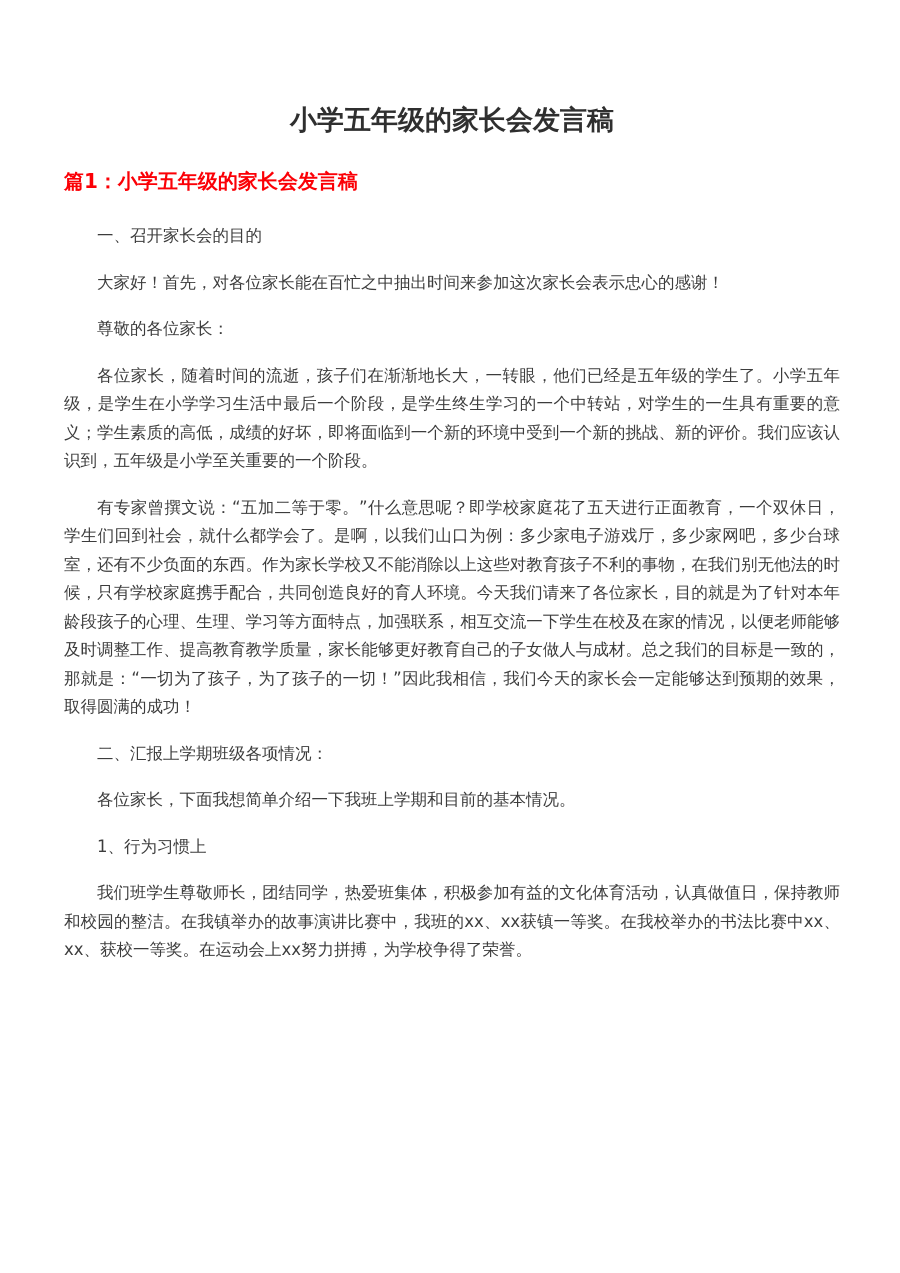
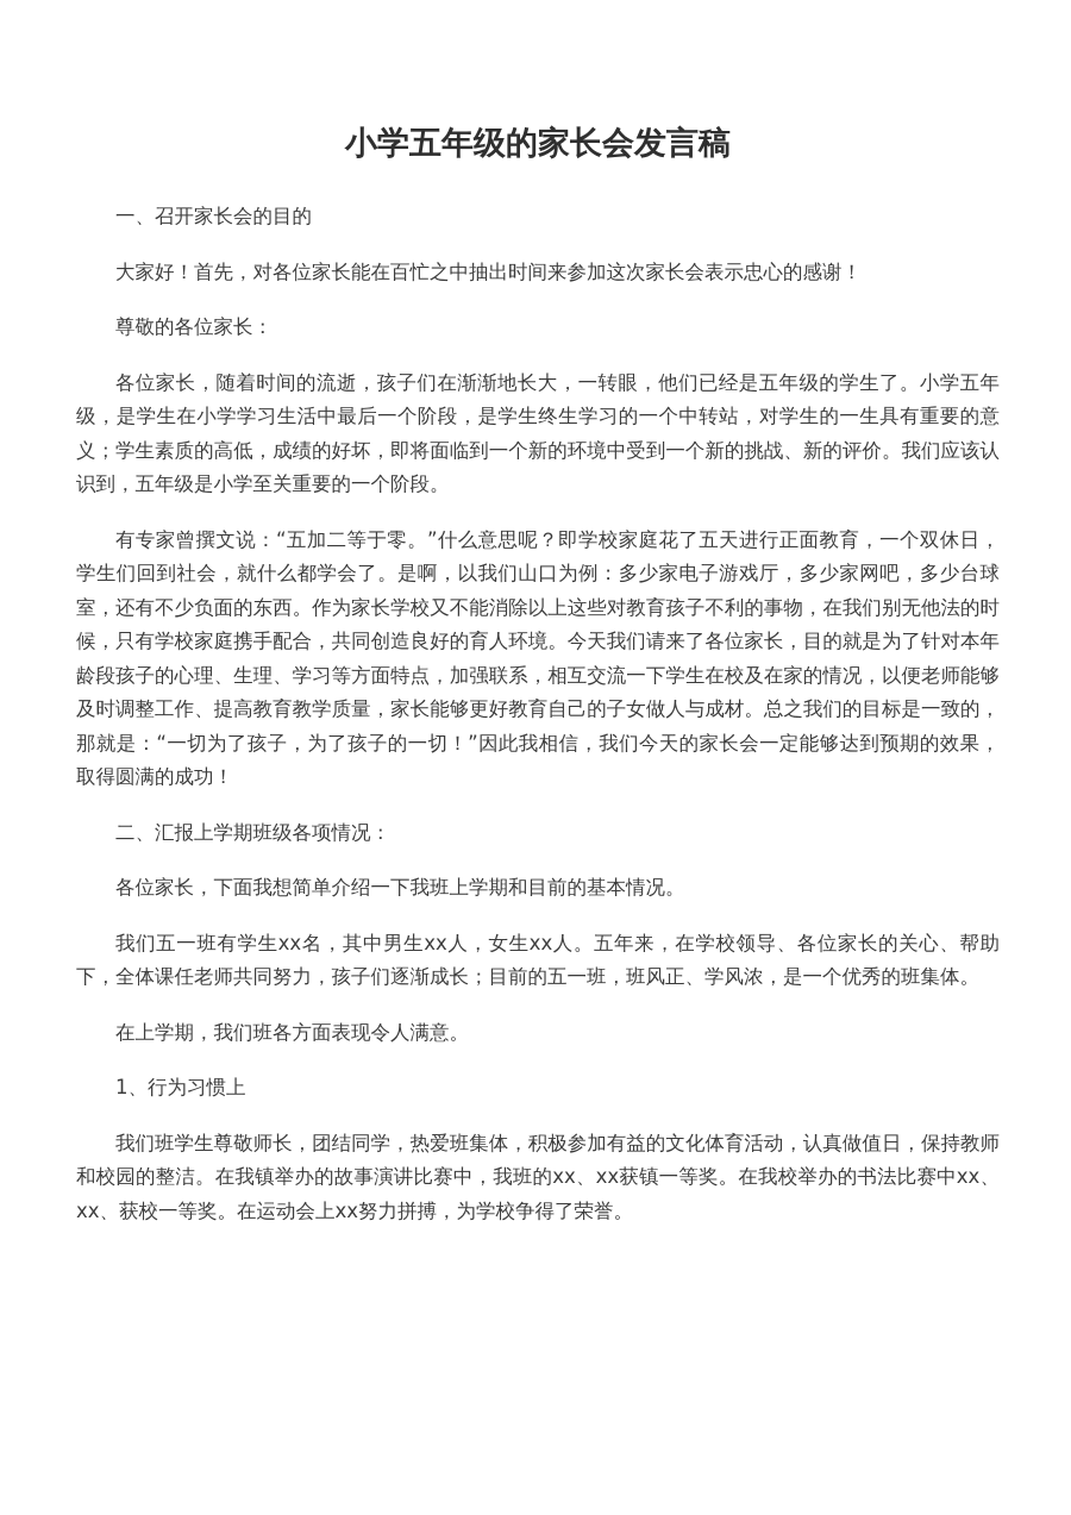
  小学五年级的家长会发言稿
- 篇1：小学五年级的家长会发言稿
  一、召开家长会的目的
  大家好！首先，对各位家长能在百忙之中抽出时间来参加这次家长会表示忠心的感谢！
  尊敬的各位家长：
  各位家长，随着时间的流逝，孩子们在渐渐地长大，一转眼，他们已经是五年级的学生了。小学五年级，是学生在小学学习生活中最后一个阶段，是学生终生学习的一个中转站，对学生的一生具有重要的意义；学生素质的高低，成绩的好坏，即将面临到一个新的环境中受到一个新的挑战、新的评价。我们应该认识到，五年级是小学至关重要的一个阶段。
  有专家曾撰文说：“五加二等于零。”什么意思呢？即学校家庭花了五天进行正面教育，一个双休日，学生们回到社会，就什么都学会了。是啊，以我们山口为例：多少家电子游戏厅，多少家网吧，多少台球室，还有不少负面的东西。作为家长学校又不能消除以上这些对教育孩子不利的事物，在我们别无他法的时候，只有学校家庭携手配合，共同创造良好的育人环境。今天我们请来了各位家长，目的就是为了针对本年龄段孩子的心理、生理、学习等方面特点，加强联系，相互交流一下学生在校及在家的情况，以便老师能够及时调整工作、提高教育教学质量，家长能够更好教育自己的子女做人与成材。总之我们的目标是一致的，那就是：“一切为了孩子，为了孩子的一切！”因此我相信，我们今天的家长会一定能够达到预期的效果，取得圆满的成功！
  二、汇报上学期班级各项情况：
  各位家长，下面我想简单介绍一下我班上学期和目前的基本情况。
+ 我们五一班有学生xx名，其中男生xx人，女生xx人。五年来，在学校领导、各位家长的关心、帮助下，全体课任老师共同努力，孩子们逐渐成长；目前的五一班，班风正、学风浓，是一个优秀的班集体。
+ 在上学期，我们班各方面表现令人满意。
  1、行为习惯上
  我们班学生尊敬师长，团结同学，热爱班集体，积极参加有益的文化体育活动，认真做值日，保持教师和校园的整洁。在我镇举办的故事演讲比赛中，我班的xx、xx获镇一等奖。在我校举办的书法比赛中xx、xx、获校一等奖。在运动会上xx努力拼搏，为学校争得了荣誉。
